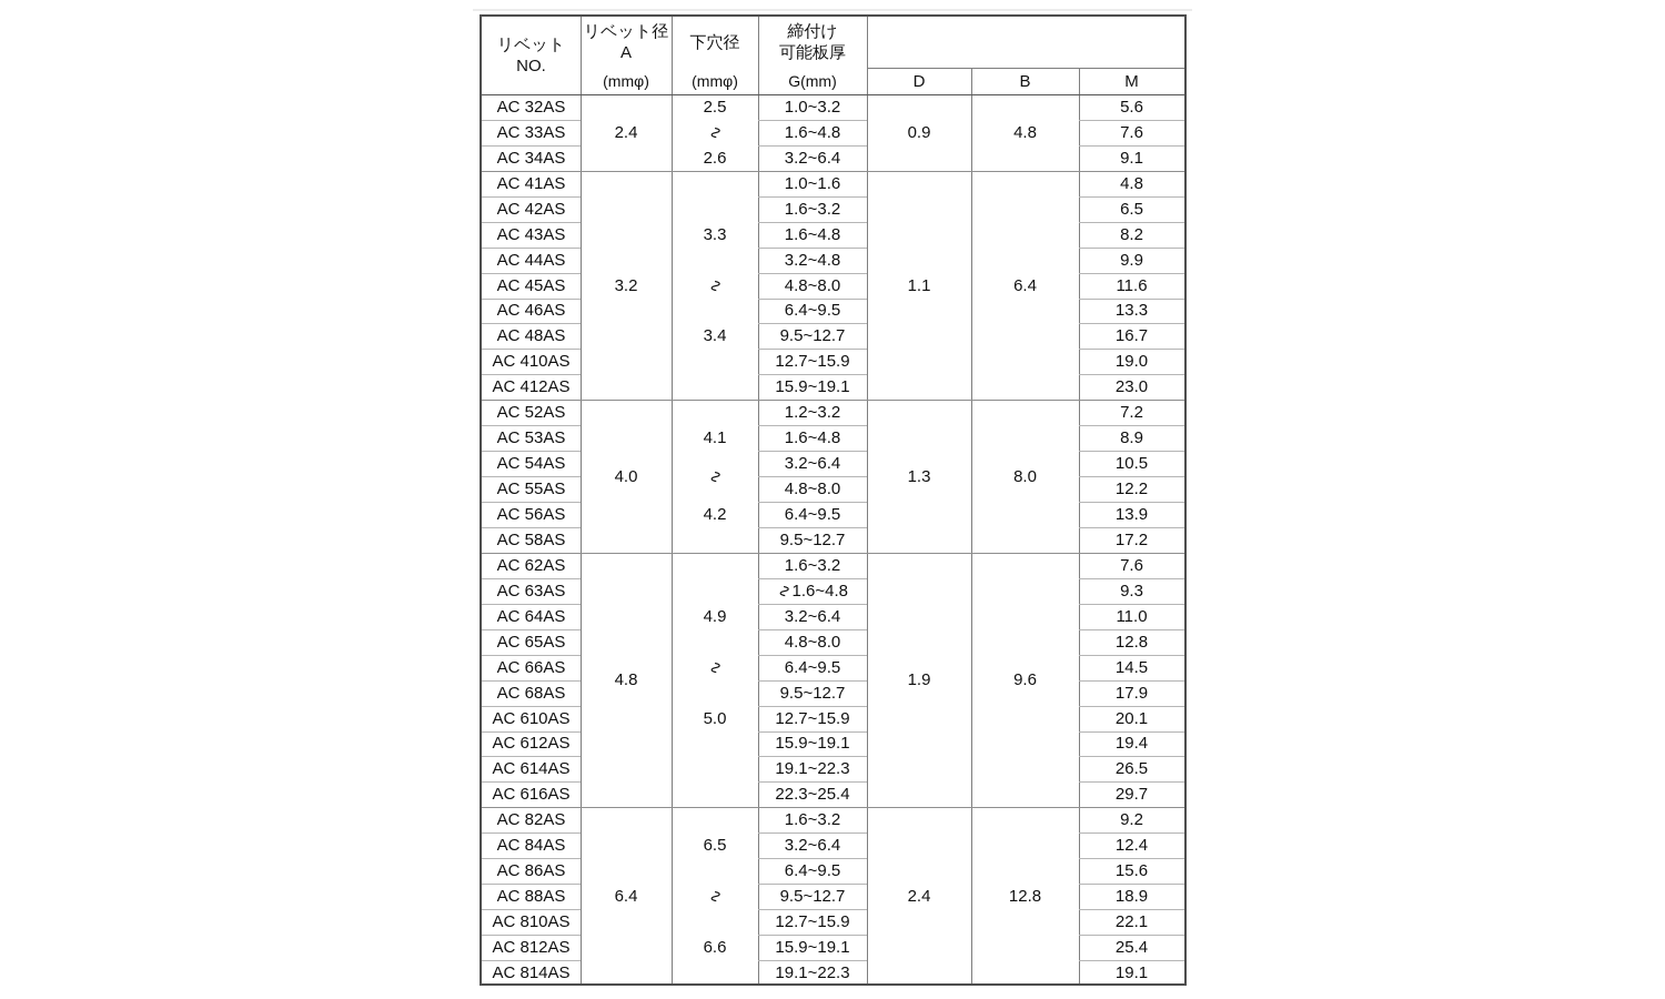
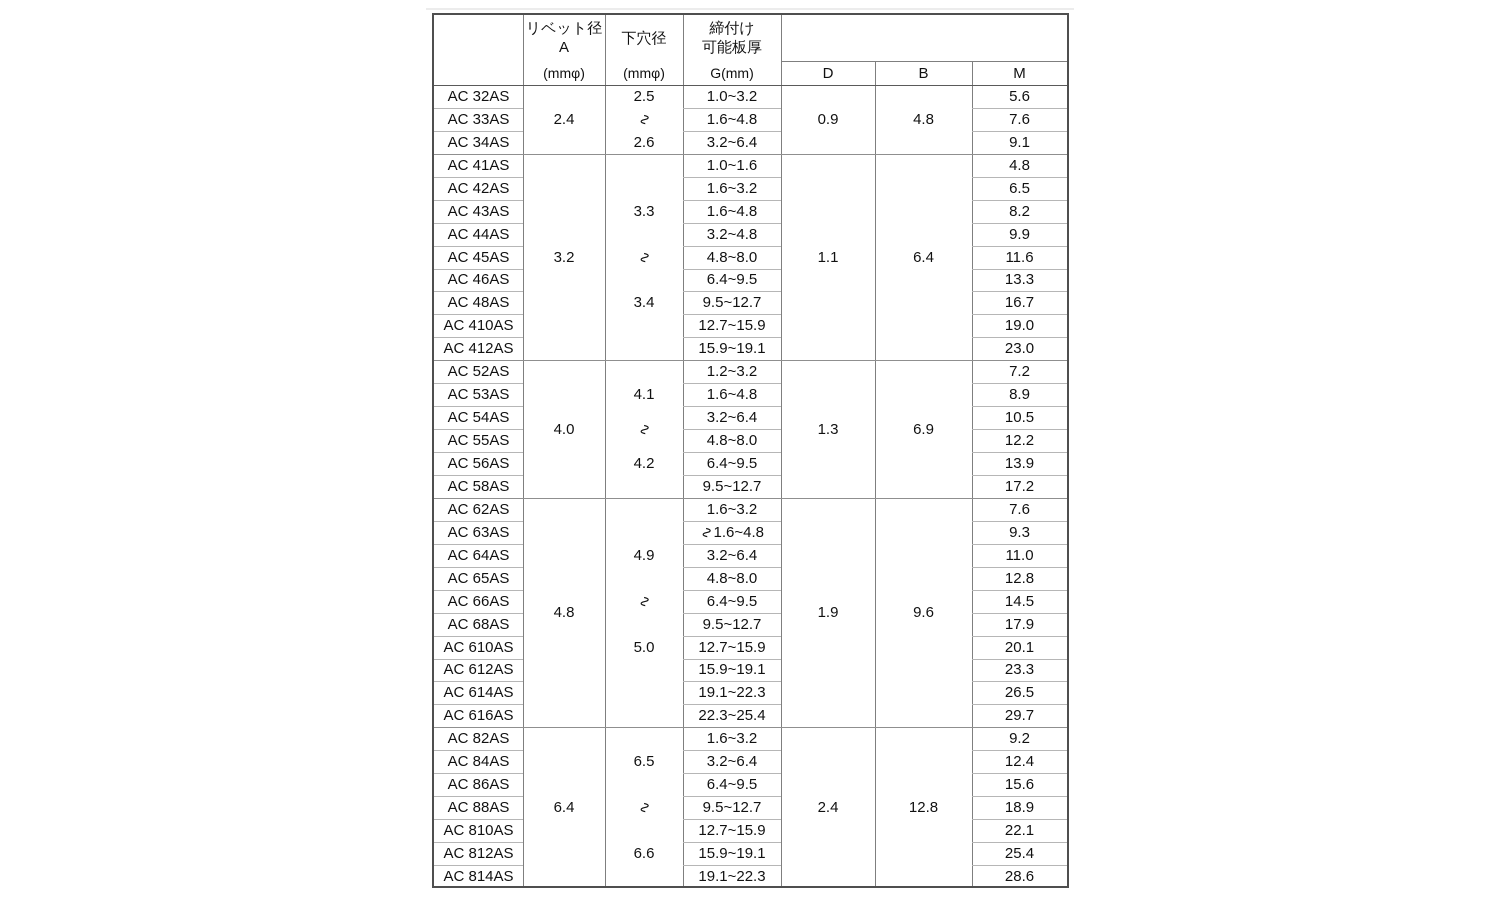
- リベット
- NO.
  リベット径
  A
  (mmφ)
  下穴径
  (mmφ)
  締付け
  可能板厚
  G(mm)
  D
  B
  M
  2.4
  0.9
  4.8
  2.5
  2.6
  AC 32AS
  1.0~3.2
  5.6
  AC 33AS
  1.6~4.8
  7.6
  AC 34AS
  3.2~6.4
  9.1
  3.2
  1.1
  6.4
  3.3
  3.4
  AC 41AS
  1.0~1.6
  4.8
  AC 42AS
  1.6~3.2
  6.5
  AC 43AS
  1.6~4.8
  8.2
  AC 44AS
  3.2~4.8
  9.9
  AC 45AS
  4.8~8.0
  11.6
  AC 46AS
  6.4~9.5
  13.3
  AC 48AS
  9.5~12.7
  16.7
  AC 410AS
  12.7~15.9
  19.0
  AC 412AS
  15.9~19.1
  23.0
  4.0
  1.3
- 8.0
+ 6.9
  4.1
  4.2
  AC 52AS
  1.2~3.2
  7.2
  AC 53AS
  1.6~4.8
  8.9
  AC 54AS
  3.2~6.4
  10.5
  AC 55AS
  4.8~8.0
  12.2
  AC 56AS
  6.4~9.5
  13.9
  AC 58AS
  9.5~12.7
  17.2
  4.8
  1.9
  9.6
  4.9
  5.0
  AC 62AS
  1.6~3.2
  7.6
  AC 63AS
  1.6~4.8
  9.3
  AC 64AS
  3.2~6.4
  11.0
  AC 65AS
  4.8~8.0
  12.8
  AC 66AS
  6.4~9.5
  14.5
  AC 68AS
  9.5~12.7
  17.9
  AC 610AS
  12.7~15.9
  20.1
  AC 612AS
  15.9~19.1
- 19.4
+ 23.3
  AC 614AS
  19.1~22.3
  26.5
  AC 616AS
  22.3~25.4
  29.7
  6.4
  2.4
  12.8
  6.5
  6.6
  AC 82AS
  1.6~3.2
  9.2
  AC 84AS
  3.2~6.4
  12.4
  AC 86AS
  6.4~9.5
  15.6
  AC 88AS
  9.5~12.7
  18.9
  AC 810AS
  12.7~15.9
  22.1
  AC 812AS
  15.9~19.1
  25.4
  AC 814AS
  19.1~22.3
- 19.1
+ 28.6
